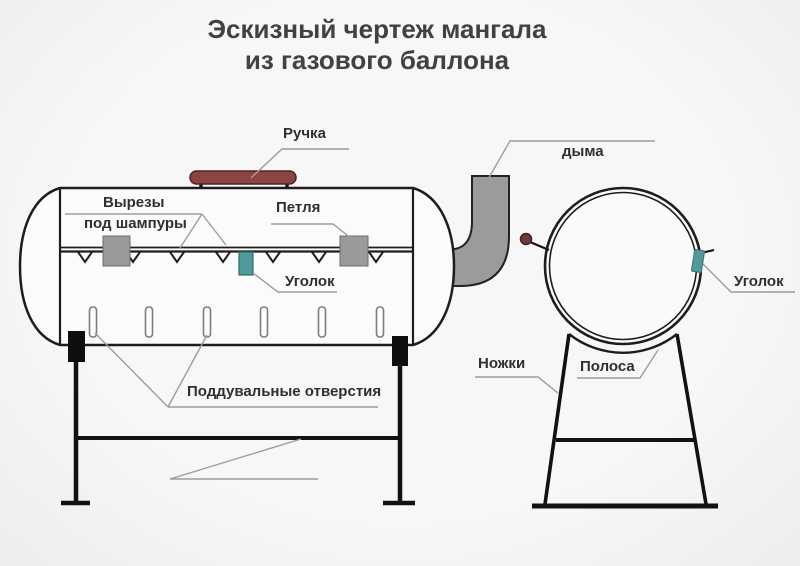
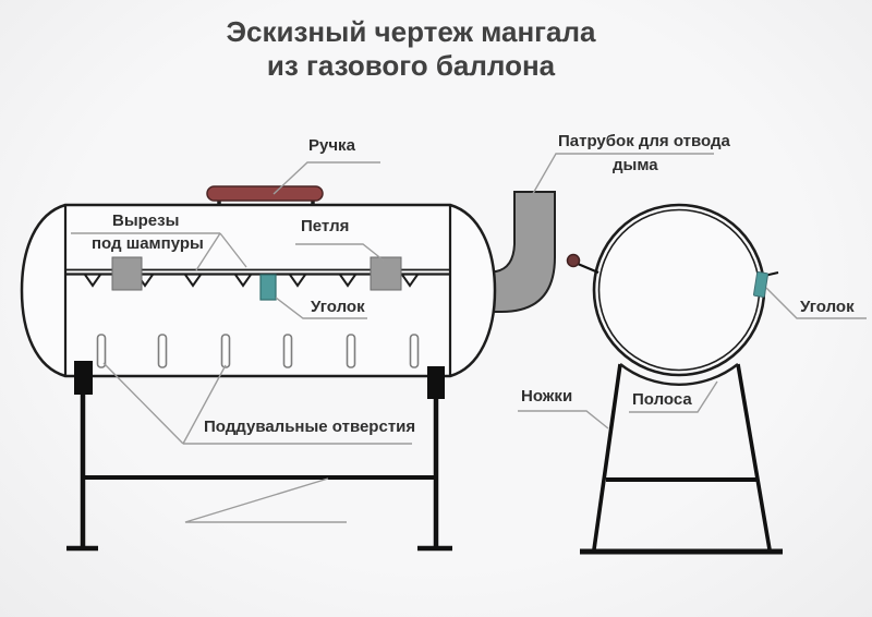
  Эскизный чертеж мангала
  из газового баллона
  Ручка
  Вырезы
  под шампуры
  Петля
  Уголок
+ Патрубок для отвода
  дыма
  Поддувальные отверстия
  Ножки
  Полоса
  Уголок
